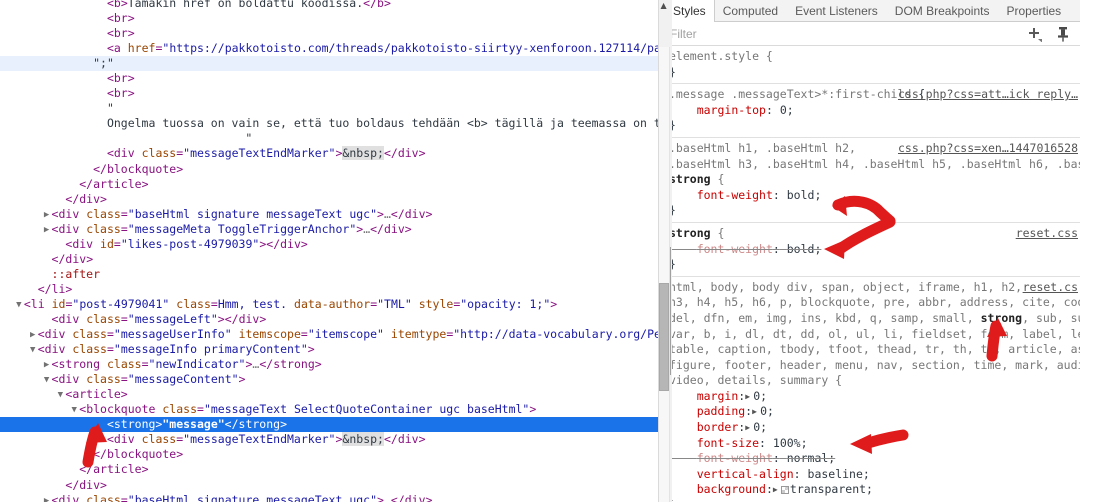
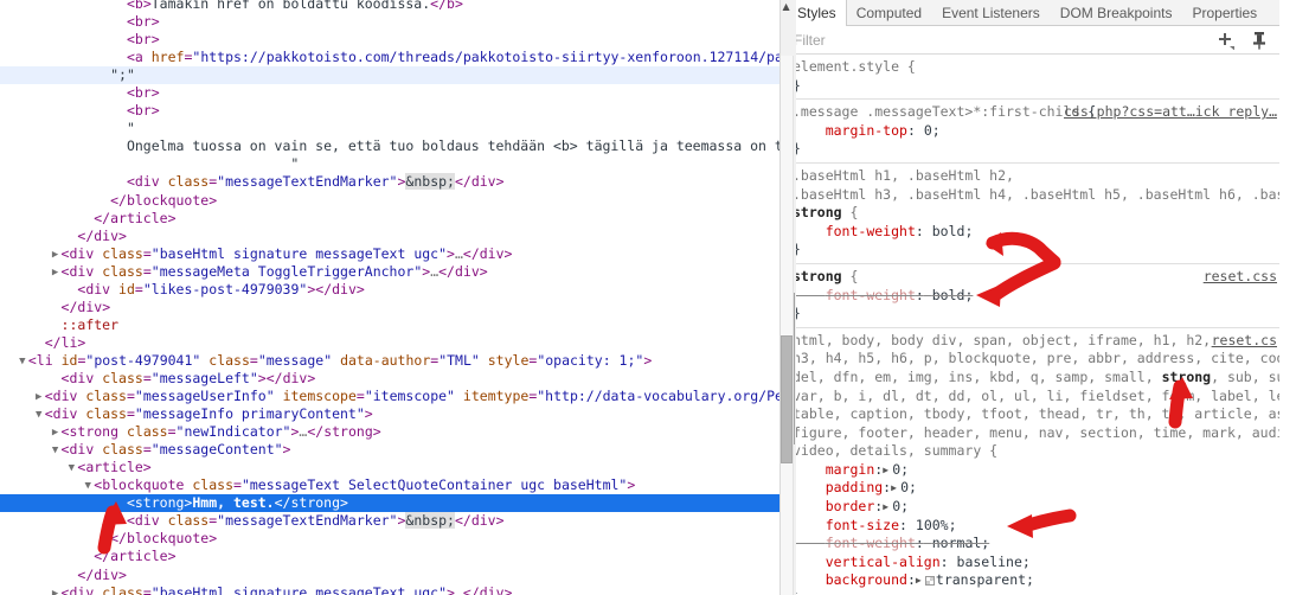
  <b>Tämäkin href on boldattu koodissa.</b>
  <br>
  <br>
  <a href="https://pakkotoisto.com/threads/pakkotoisto-siirtyy-xenforoon.127114/p
  ";"
  <br>
  <br>
  "
  Ongelma tuossa on vain se, että tuo boldaus tehdään <b> tägillä ja teemassa on
  "
  <div class="messageTextEndMarker">&nbsp;</div>
  </blockquote>
  </article>
  </div>
  <div class="baseHtml signature messageText ugc">…</div>
  <div class="messageMeta ToggleTriggerAnchor">…</div>
  <div id="likes-post-4979039"></div>
  </div>
  ::after
  </li>
- <li id="post-4979041" class=Hmm, test. data-author="TML" style="opacity: 1;">
+ <li id="post-4979041" class="message" data-author="TML" style="opacity: 1;">
  <div class="messageLeft"></div>
  <div class="messageUserInfo" itemscope="itemscope" itemtype="http://data-vocabulary.org/P
  <div class="messageInfo primaryContent">
  <strong class="newIndicator">…</strong>
  <div class="messageContent">
  <article>
  <blockquote class="messageText SelectQuoteContainer ugc baseHtml">
- <strong>"message"</strong>
+ <strong>Hmm, test.</strong>
  <div class="messageTextEndMarker">&nbsp;</div>
  </blockquote>
  </article>
  </div>
  <div class="baseHtml signature messageText ugc"> </div>
  Styles
  Computed
  Event Listeners
  DOM Breakpoints
  Properties
  Filter
  element.style {
  }
  .message .messageText>*:first-child {
  css.php?css=att…ick reply…
  margin-top: 0;
  }
  .baseHtml h1, .baseHtml h2,
- css.php?css=xen…1447016528
  .baseHtml h3, .baseHtml h4, .baseHtml h5, .baseHtml h6, .ba
  strong {
  font-weight: bold;
  }
  strong {
  reset.css
  font-weight: bold;
  }
  html, body, body div, span, object, iframe, h1, h2,
  reset.cs
  h3, h4, h5, h6, p, blockquote, pre, abbr, address, cite, co
  del, dfn, em, img, ins, kbd, q, samp, small, strong, sub, s
  var, b, i, dl, dt, dd, ol, ul, li, fieldset, f, label, l
  table, caption, tbody, tfoot, thead, tr, th, t article, a
  figure, footer, header, menu, nav, section, time, mark, aud
  video, details, summary {
  margin: 0;
  padding: 0;
  border: 0;
  font-size: 100%;
  font-weight: normal;
  vertical-align: baseline;
  background: transparent;
